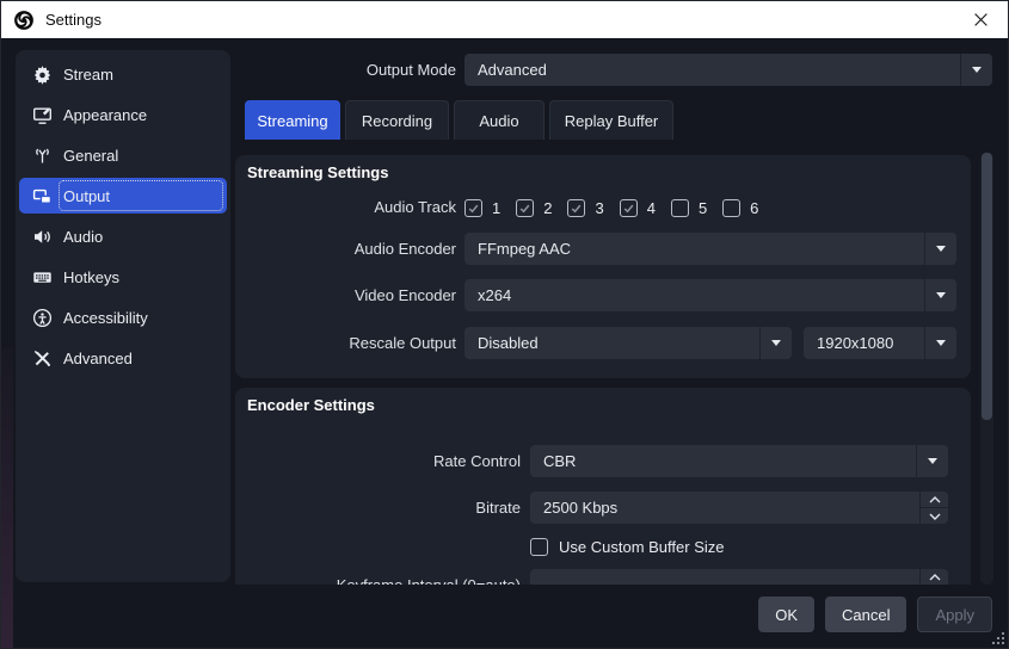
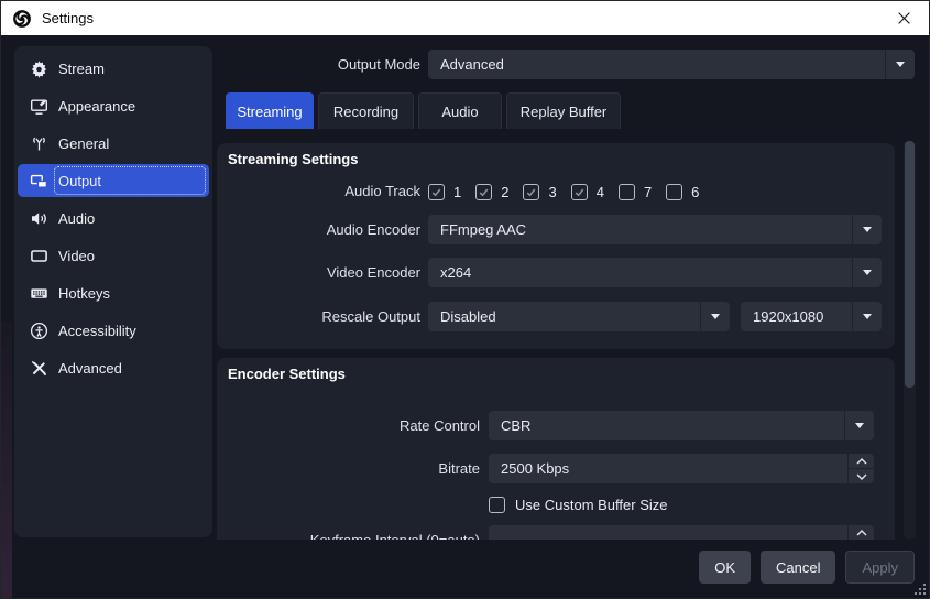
  Settings
  Stream
  Appearance
  General
  Output
  Audio
+ Video
  Hotkeys
  Accessibility
  Advanced
  Output Mode
  Advanced
  Streaming
  Recording
  Audio
  Replay Buffer
  Streaming Settings
  Audio Track
  1
  2
  3
  4
- 5
+ 7
  6
  Audio Encoder
  FFmpeg AAC
  Video Encoder
  x264
  Rescale Output
  Disabled
  1920x1080
  Encoder Settings
  Rate Control
  CBR
  Bitrate
  2500 Kbps
  Use Custom Buffer Size
  OK
  Cancel
  Apply
